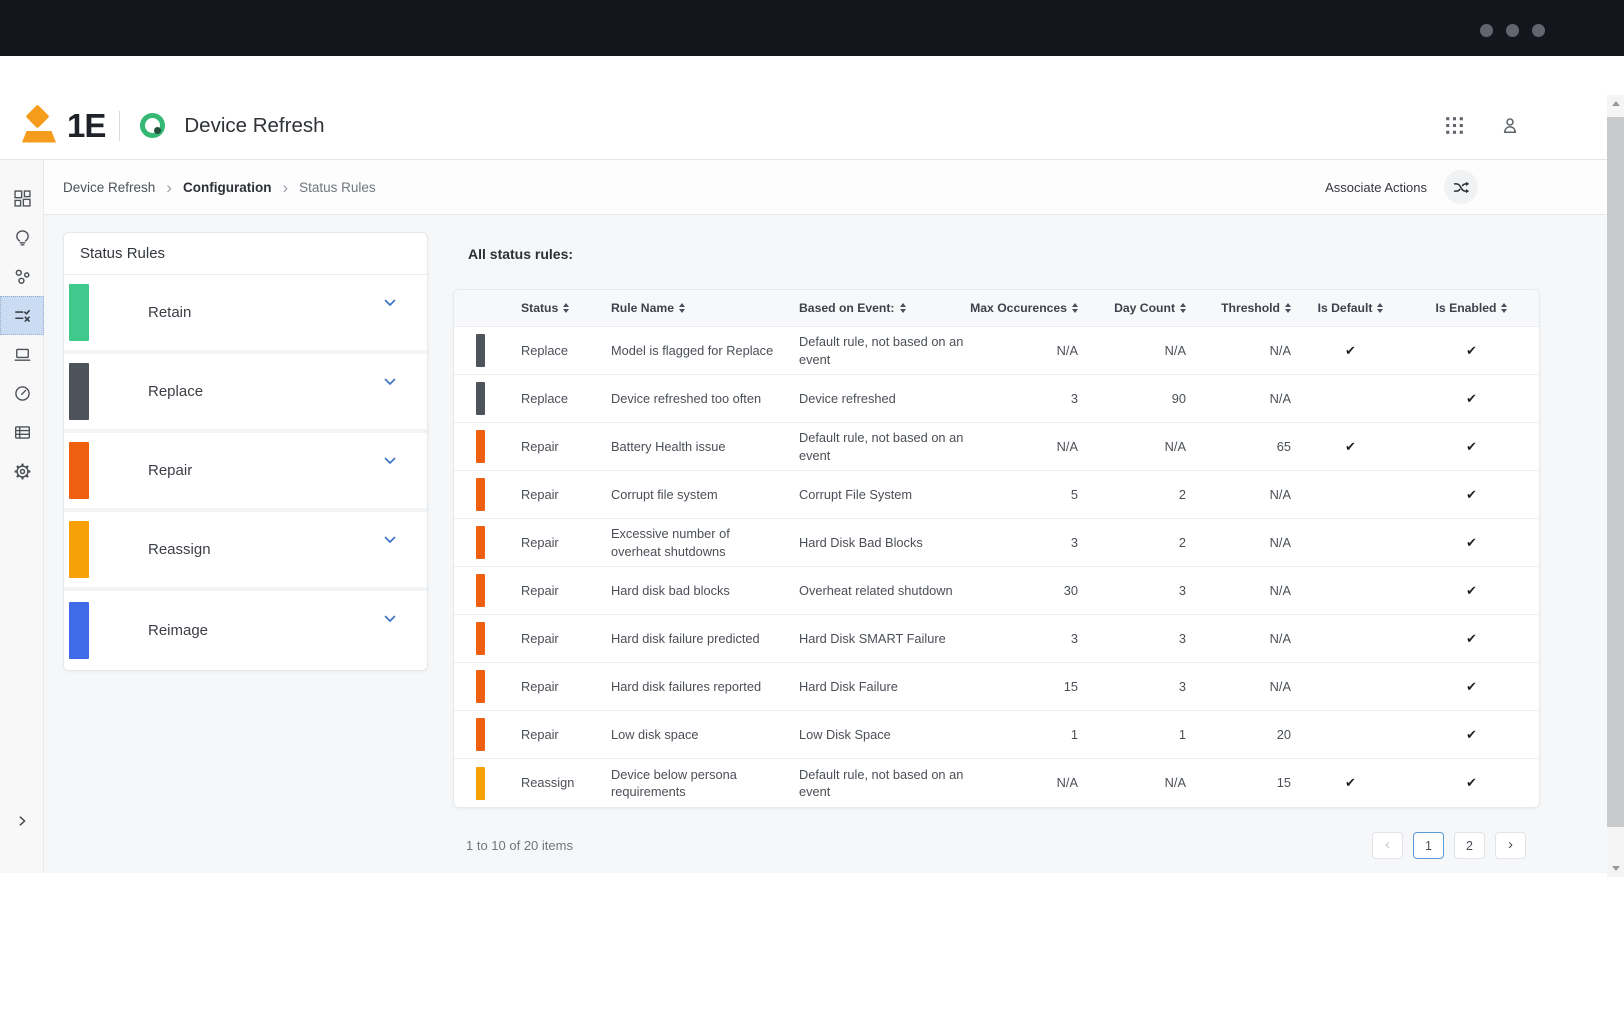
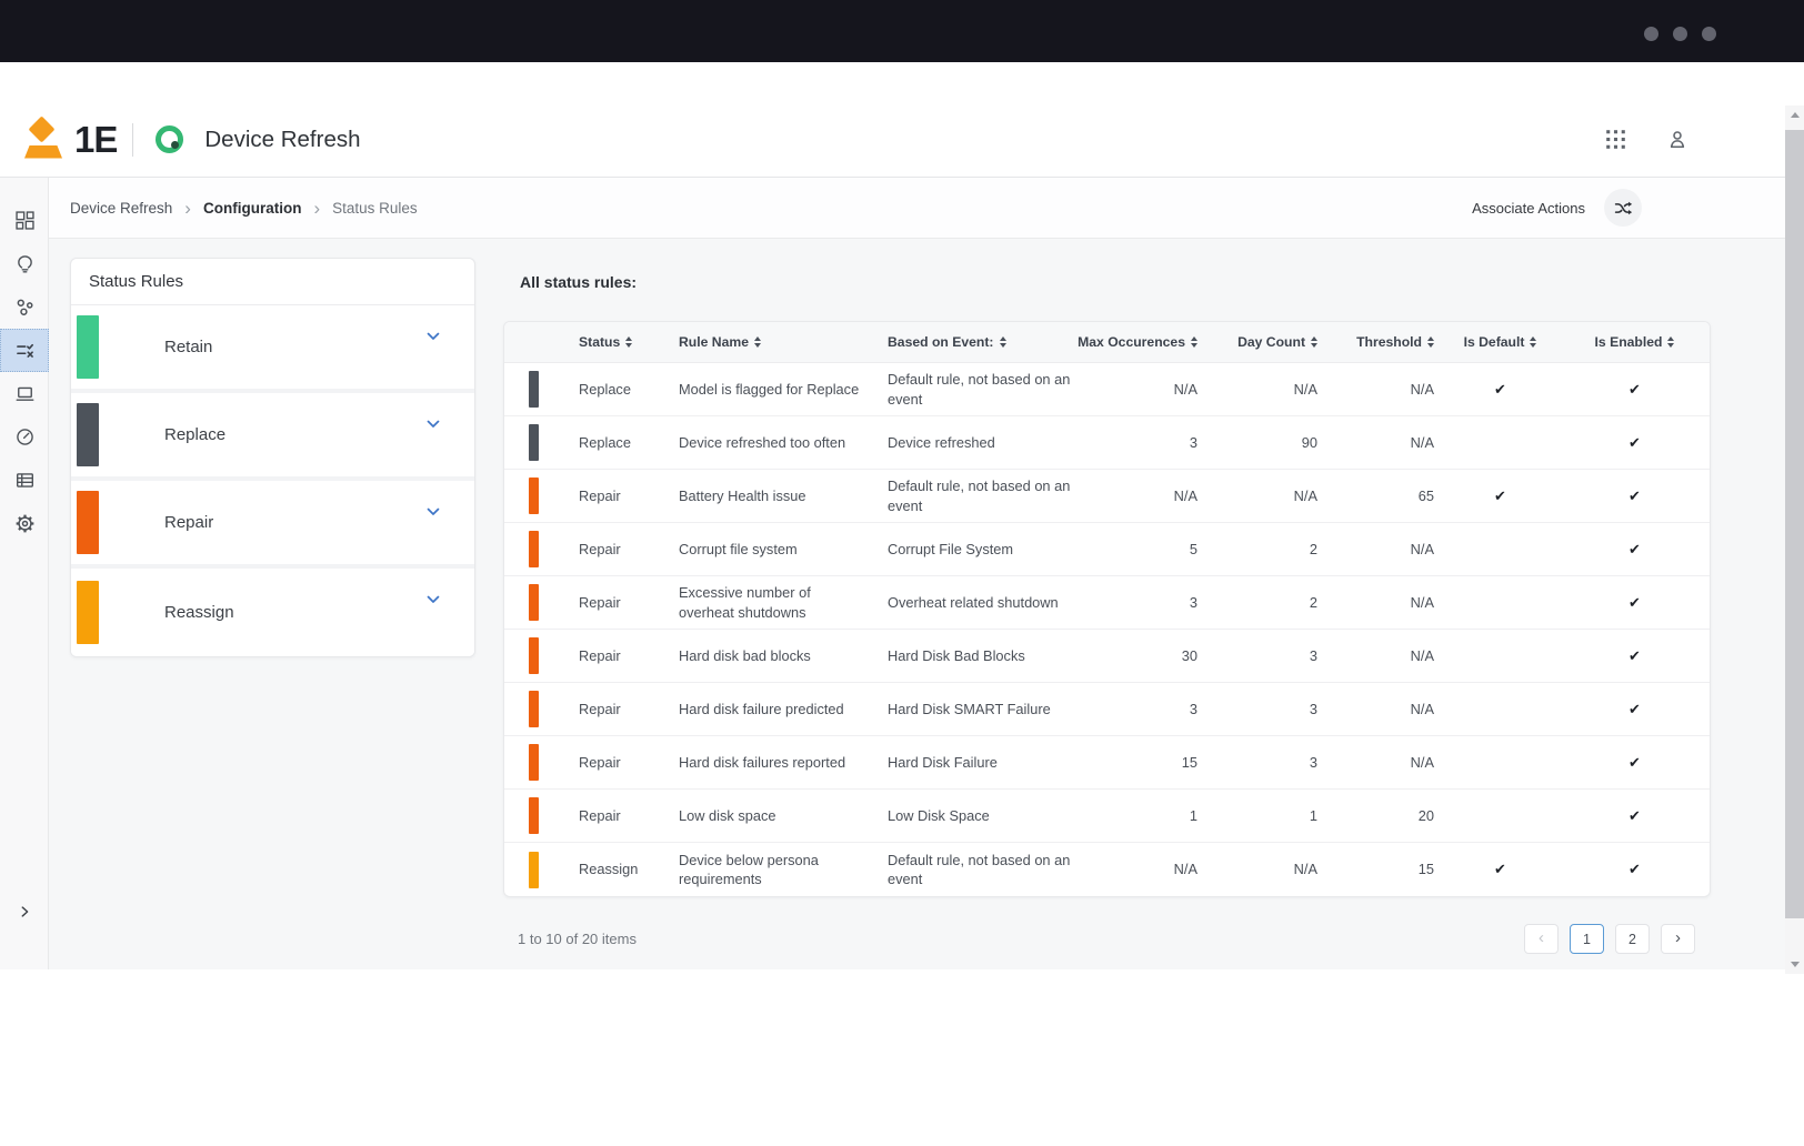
  1E
  Device Refresh
  Device Refresh
  ›
  Configuration
  ›
  Status Rules
  Associate Actions
  Status Rules
  Retain
  Replace
  Repair
  Reassign
- Reimage
  All status rules:
  Status
  Rule Name
  Based on Event:
  Max Occurences
  Day Count
  Threshold
  Is Default
  Is Enabled
  Replace
  Model is flagged for Replace
  Default rule, not based on an event
  N/A
  N/A
  N/A
  ✔
  ✔
  Replace
  Device refreshed too often
  Device refreshed
  3
  90
  N/A
  ✔
  Repair
  Battery Health issue
  Default rule, not based on an event
  N/A
  N/A
  65
  ✔
  ✔
  Repair
  Corrupt file system
  Corrupt File System
  5
  2
  N/A
  ✔
  Repair
  Excessive number of overheat shutdowns
- Hard Disk Bad Blocks
+ Overheat related shutdown
  3
  2
  N/A
  ✔
  Repair
  Hard disk bad blocks
- Overheat related shutdown
+ Hard Disk Bad Blocks
  30
  3
  N/A
  ✔
  Repair
  Hard disk failure predicted
  Hard Disk SMART Failure
  3
  3
  N/A
  ✔
  Repair
  Hard disk failures reported
  Hard Disk Failure
  15
  3
  N/A
  ✔
  Repair
  Low disk space
  Low Disk Space
  1
  1
  20
  ✔
  Reassign
  Device below persona requirements
  Default rule, not based on an event
  N/A
  N/A
  15
  ✔
  ✔
  1 to 10 of 20 items
  ‹
  1
  2
  ›
